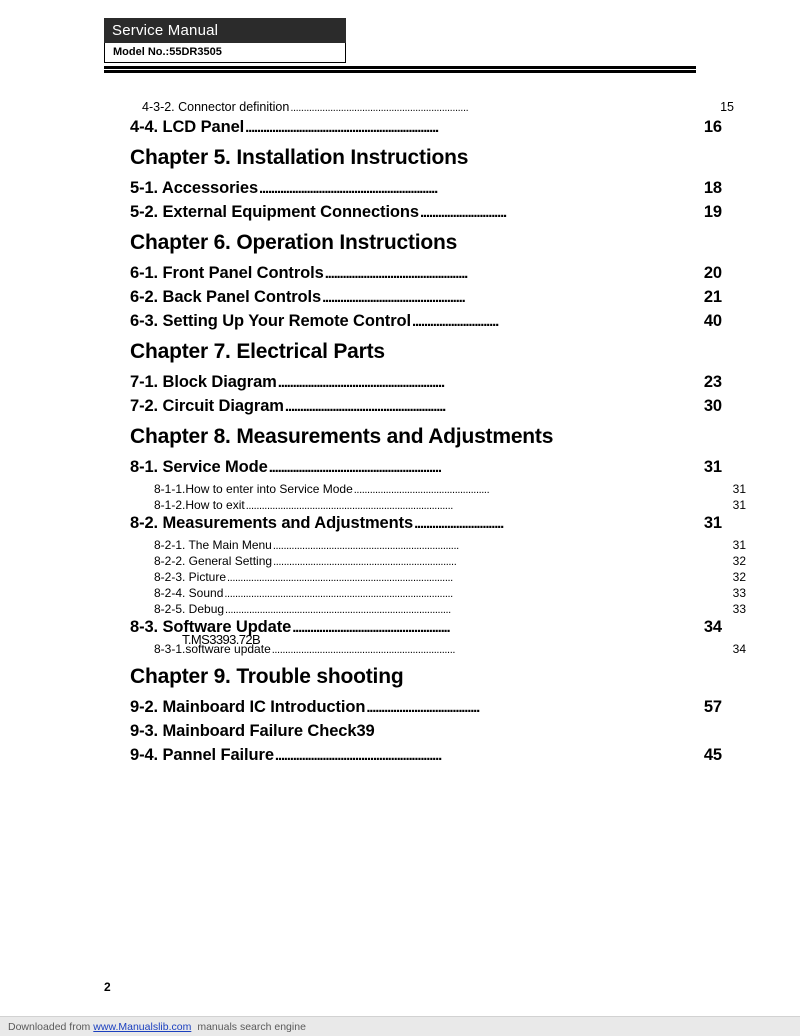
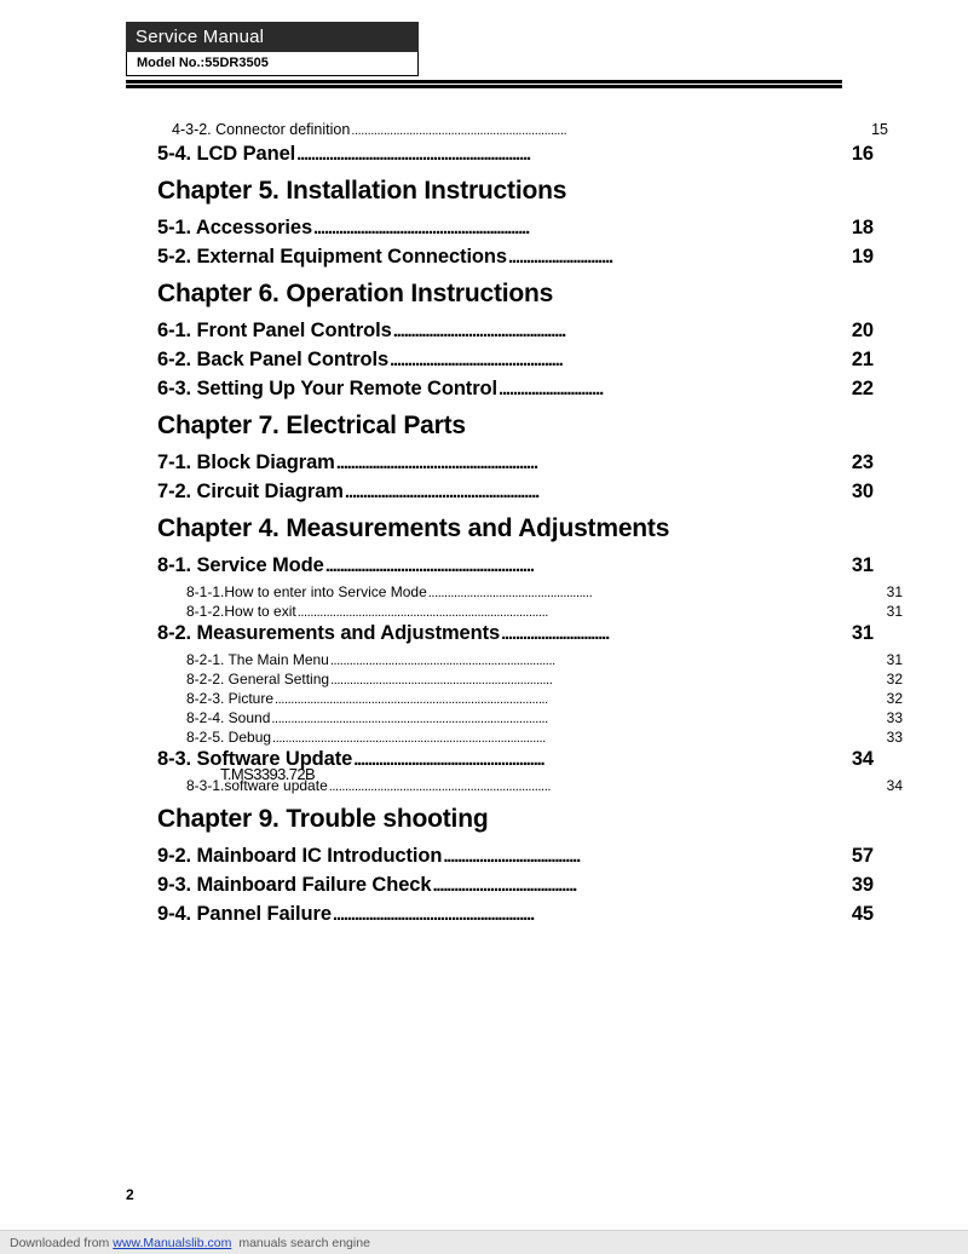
  Service Manual
  Model No.:55DR3505
  4-3-2. Connector definition
  ...................................................................
  15
- 4-4. LCD Panel
+ 5-4. LCD Panel
  .................................................................
  16
  Chapter 5. Installation Instructions
  5-1. Accessories
  ............................................................
  18
  5-2. External Equipment Connections
  .............................
  19
  Chapter 6. Operation Instructions
  6-1. Front Panel Controls
  ................................................
  20
  6-2. Back Panel Controls
  ................................................
  21
  6-3. Setting Up Your Remote Control
  .............................
- 40
+ 22
  Chapter 7. Electrical Parts
  7-1. Block Diagram
  ........................................................
  23
  7-2. Circuit Diagram
  ......................................................
  30
- Chapter 8. Measurements and Adjustments
+ Chapter 4. Measurements and Adjustments
  8-1. Service Mode
  ..........................................................
  31
  8-1-1.How to enter into Service Mode
  ...................................................
  31
  8-1-2.How to exit
  ..............................................................................
  31
  8-2. Measurements and Adjustments
  ..............................
  31
  8-2-1. The Main Menu
  ......................................................................
  31
  8-2-2. General Setting
  .....................................................................
  32
  8-2-3. Picture
  .....................................................................................
  32
  8-2-4. Sound
  ......................................................................................
  33
  8-2-5. Debug
  .....................................................................................
  33
  8-3. Software Update
  .....................................................
  34
  8-3-1.software update
  .....................................................................
  34
  Chapter 9. Trouble shooting
  9-2. Mainboard IC Introduction
  ......................................
  57
  9-3. Mainboard Failure Check
+ ........................................
  39
  9-4. Pannel Failure
  ........................................................
  45
  T.MS3393.72B
  2
  Downloaded from
  www.Manualslib.com
  manuals search engine
